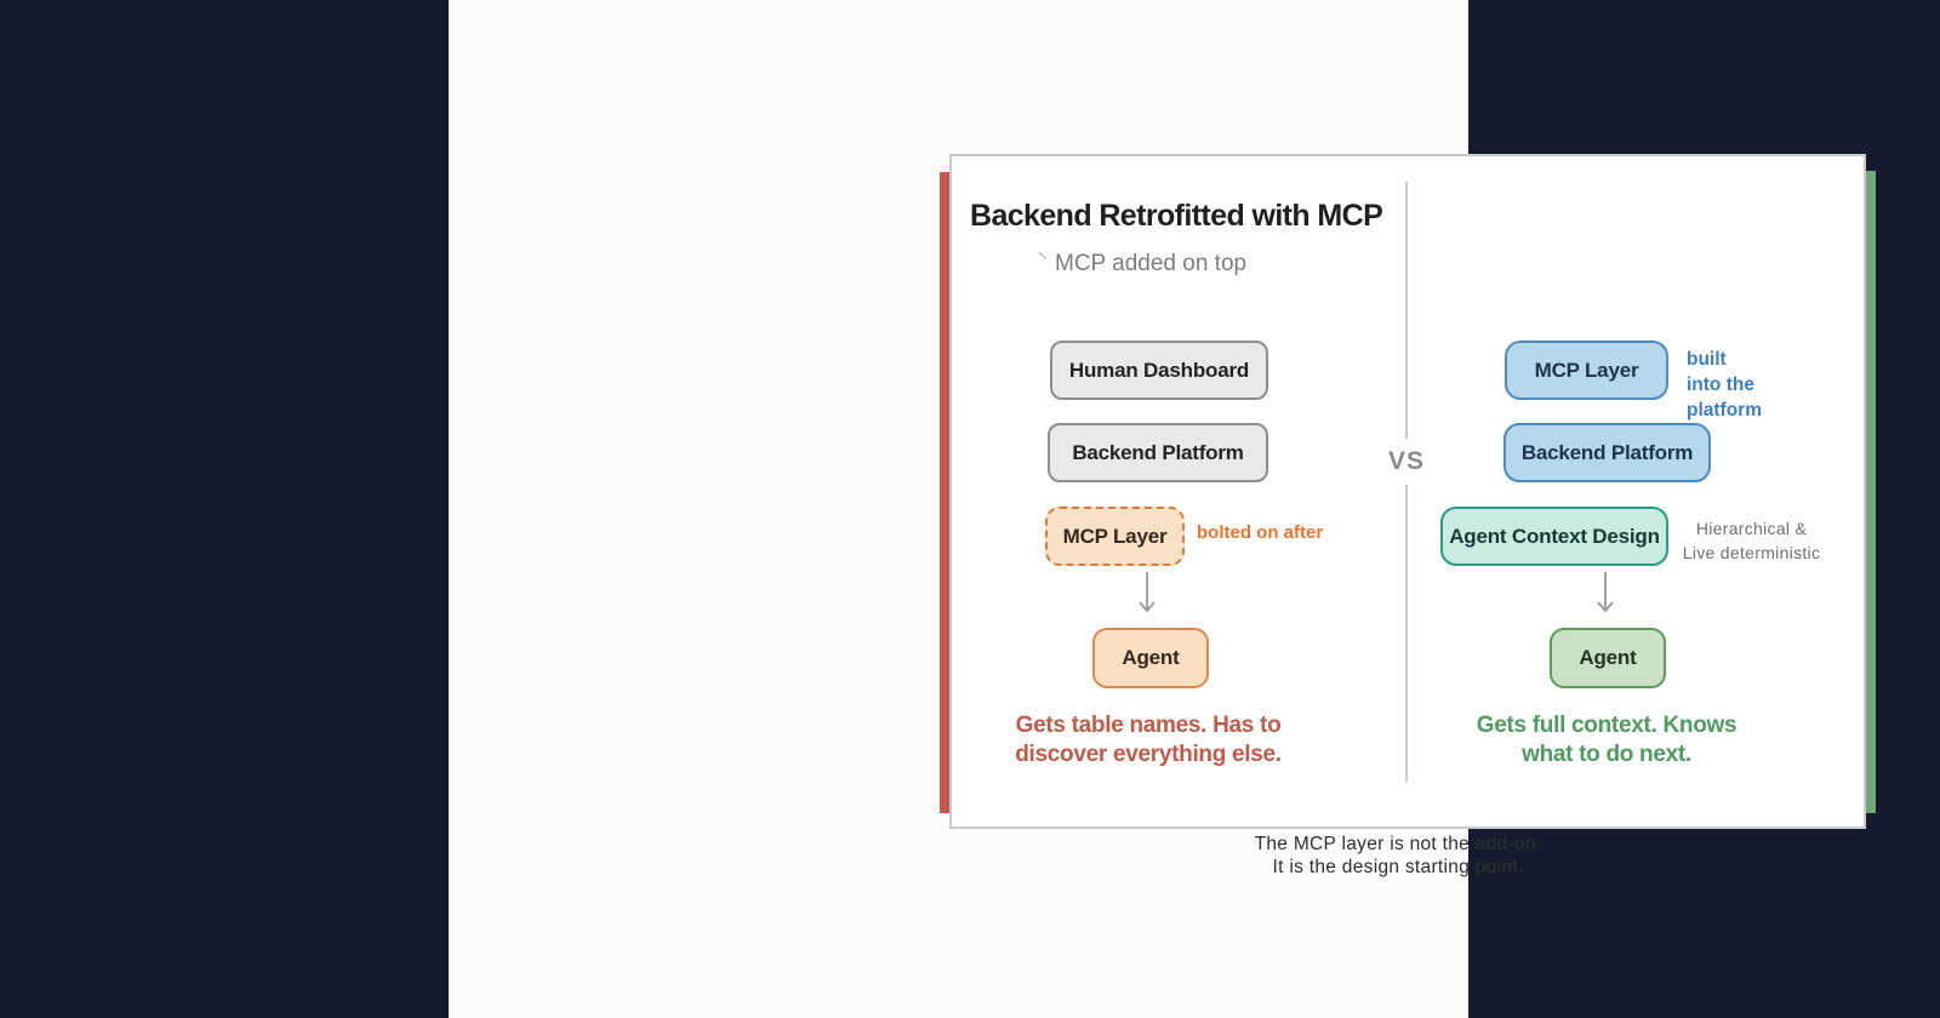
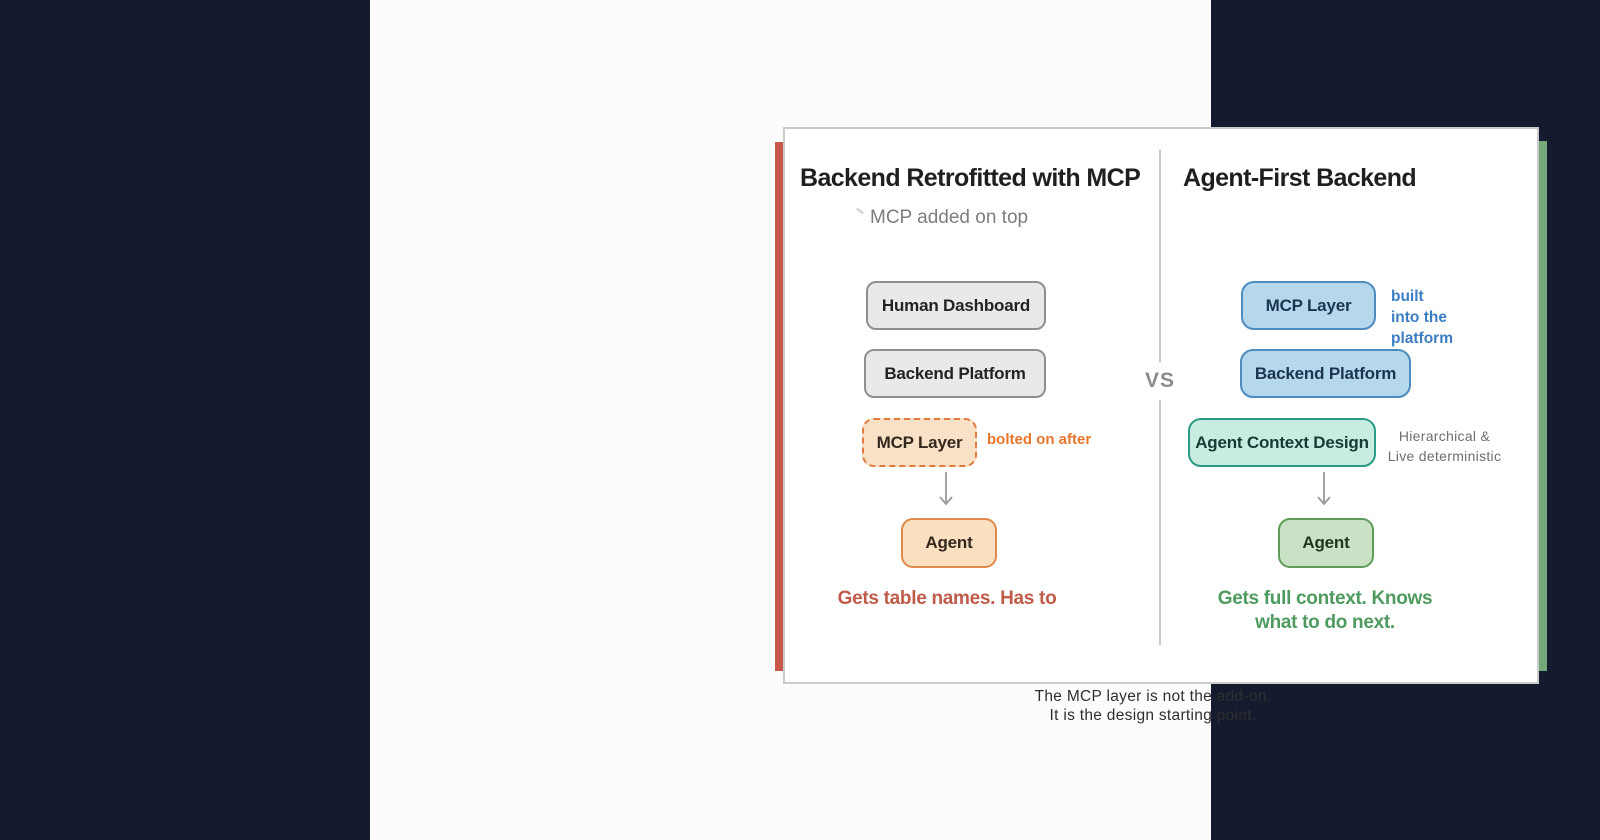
  Backend Retrofitted with MCP
  MCP added on top
  Human Dashboard
  Backend Platform
  MCP Layer
  bolted on after
  Agent
  Gets table names. Has to
- discover everything else.
  VS
+ Agent-First Backend
  MCP Layer
  built into the
  platform
  Backend Platform
  Agent Context Design
  Hierarchical &
  Live deterministic
  Agent
  Gets full context. Knows
  what to do next.
  The MCP layer is not the add-on.
  It is the design starting point.
